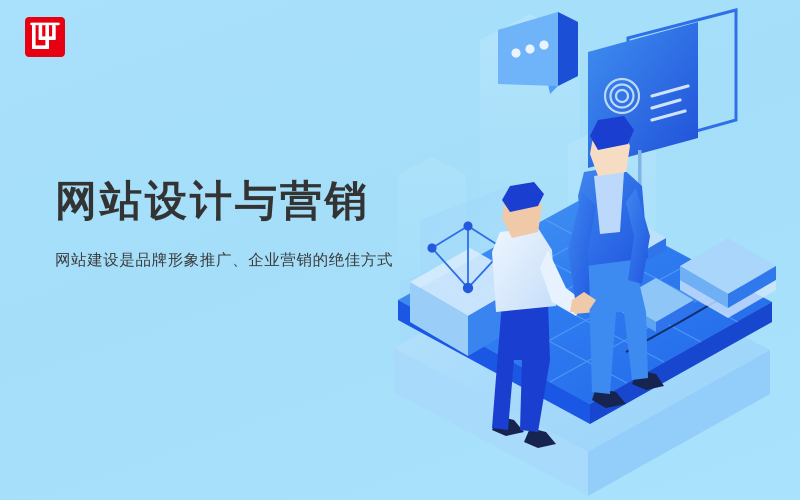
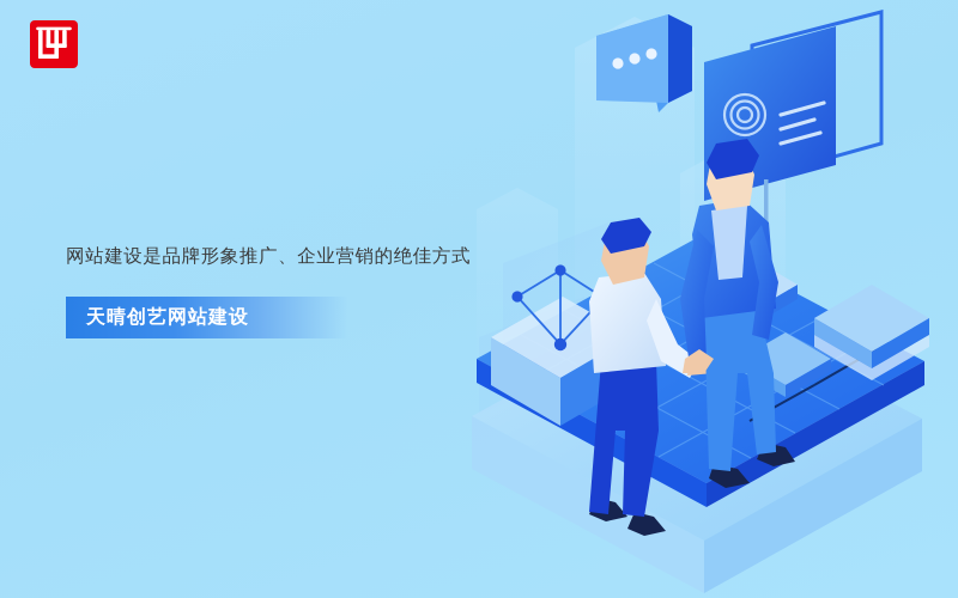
- 网站设计与营销
  网站建设是品牌形象推广、企业营销的绝佳方式
+ 天晴创艺网站建设
